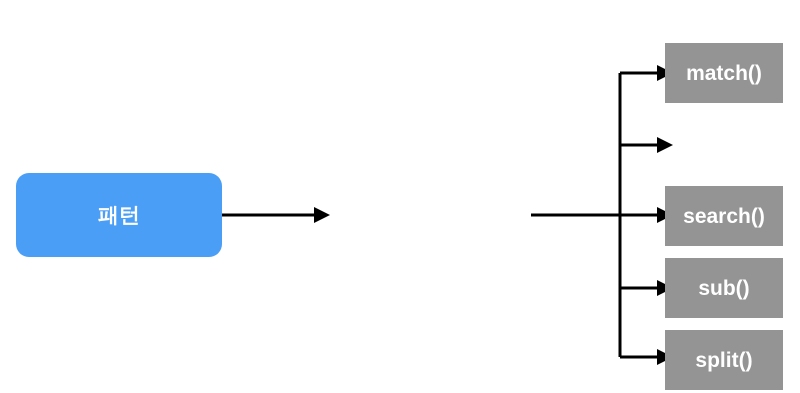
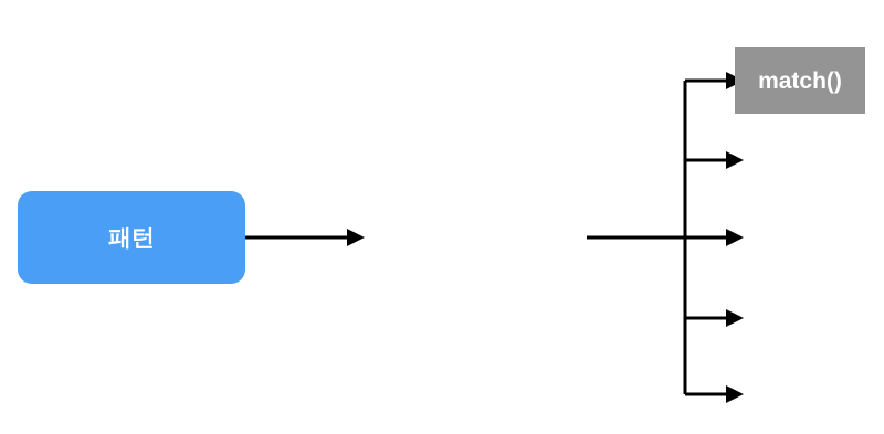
  패턴
  match()
- search()
- sub()
- split()
